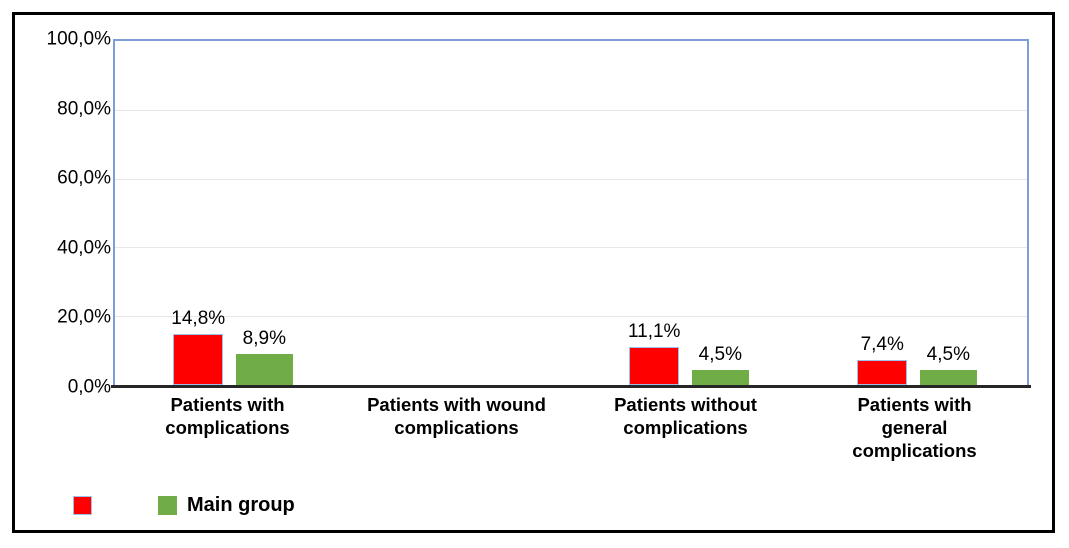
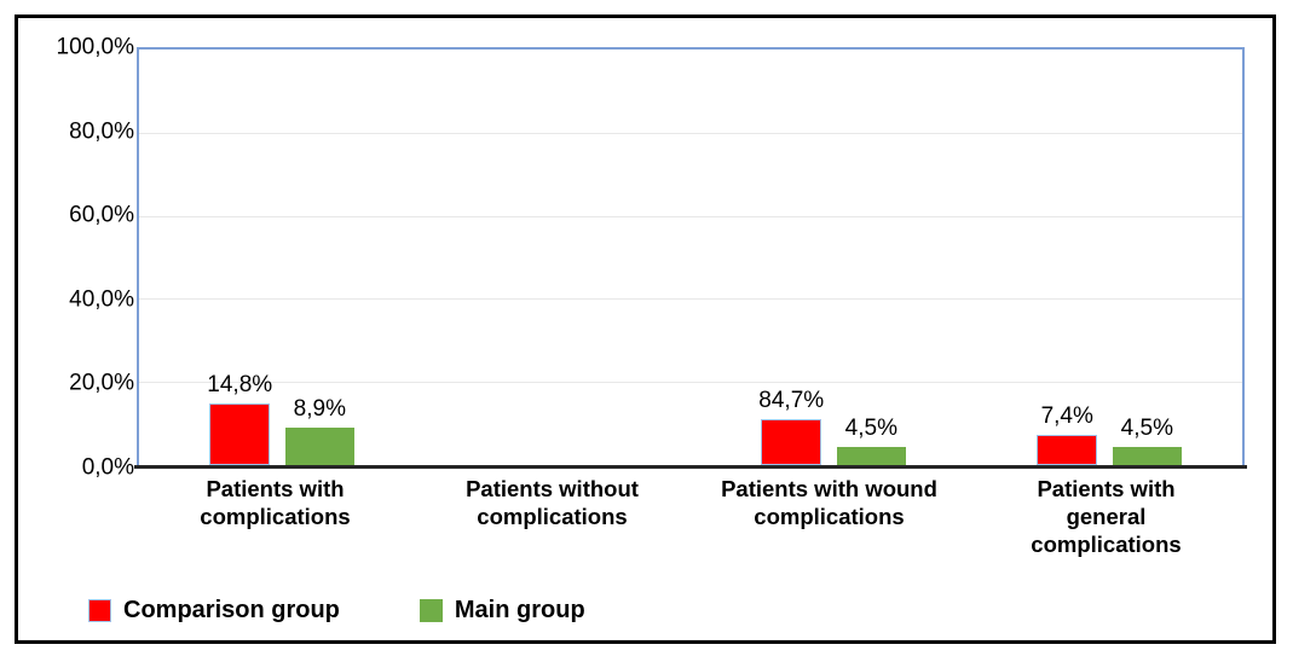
  100,0%
  80,0%
  60,0%
  40,0%
  20,0%
  0,0%
  14,8%
  8,9%
- 11,1%
+ 84,7%
  4,5%
  7,4%
  4,5%
  Patients with
  complications
- Patients with wound
+ Patients without
  complications
- Patients without
+ Patients with wound
  complications
  Patients with general
  complications
+ Comparison group
  Main group
